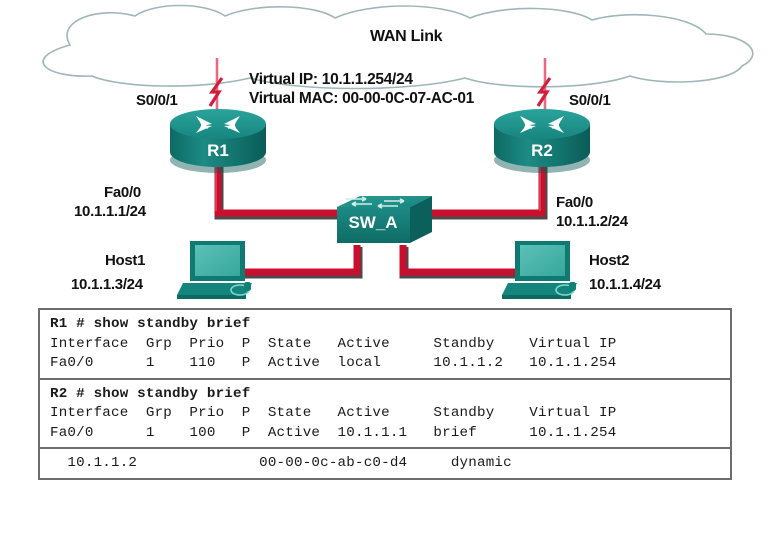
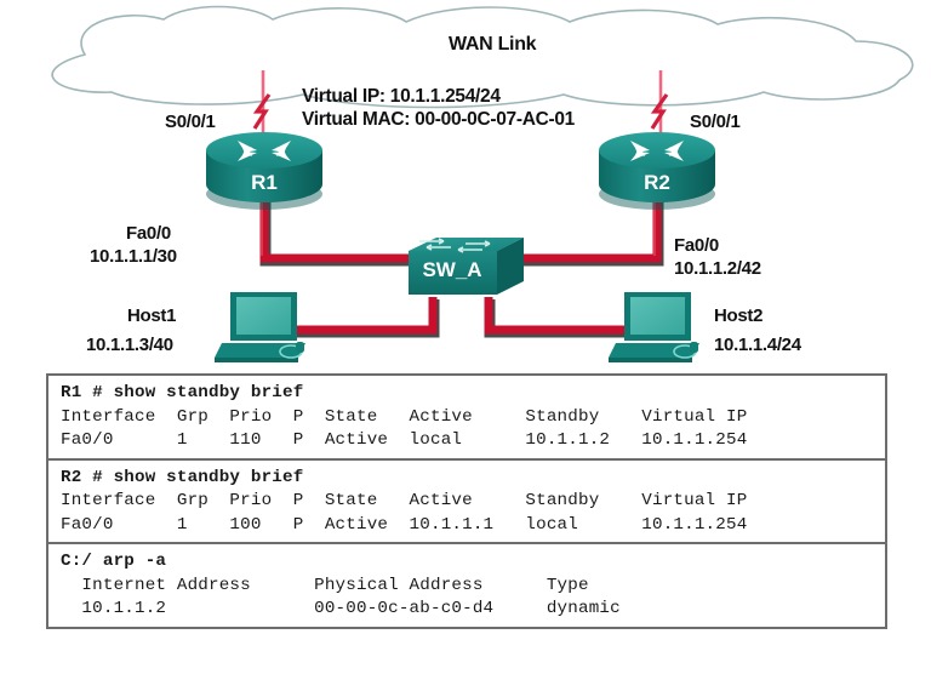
  R1
  R2
  SW_A
  WAN Link
  Virtual IP: 10.1.1.254/24
  Virtual MAC: 00-00-0C-07-AC-01
  S0/0/1
  S0/0/1
  Fa0/0
- 10.1.1.1/24
+ 10.1.1.1/30
  Fa0/0
- 10.1.1.2/24
+ 10.1.1.2/42
  Host1
- 10.1.1.3/24
+ 10.1.1.3/40
  Host2
  10.1.1.4/24
  R1 # show standby brief
  Interface Grp Prio P State Active Standby Virtual IP
  Fa0/0 1 110 P Active local 10.1.1.2 10.1.1.254
  R2 # show standby brief
  Interface Grp Prio P State Active Standby Virtual IP
- Fa0/0 1 100 P Active 10.1.1.1 brief 10.1.1.254
+ Fa0/0 1 100 P Active 10.1.1.1 local 10.1.1.254
+ C:/ arp -a
+ Internet Address Physical Address Type
  10.1.1.2 00-00-0c-ab-c0-d4 dynamic
